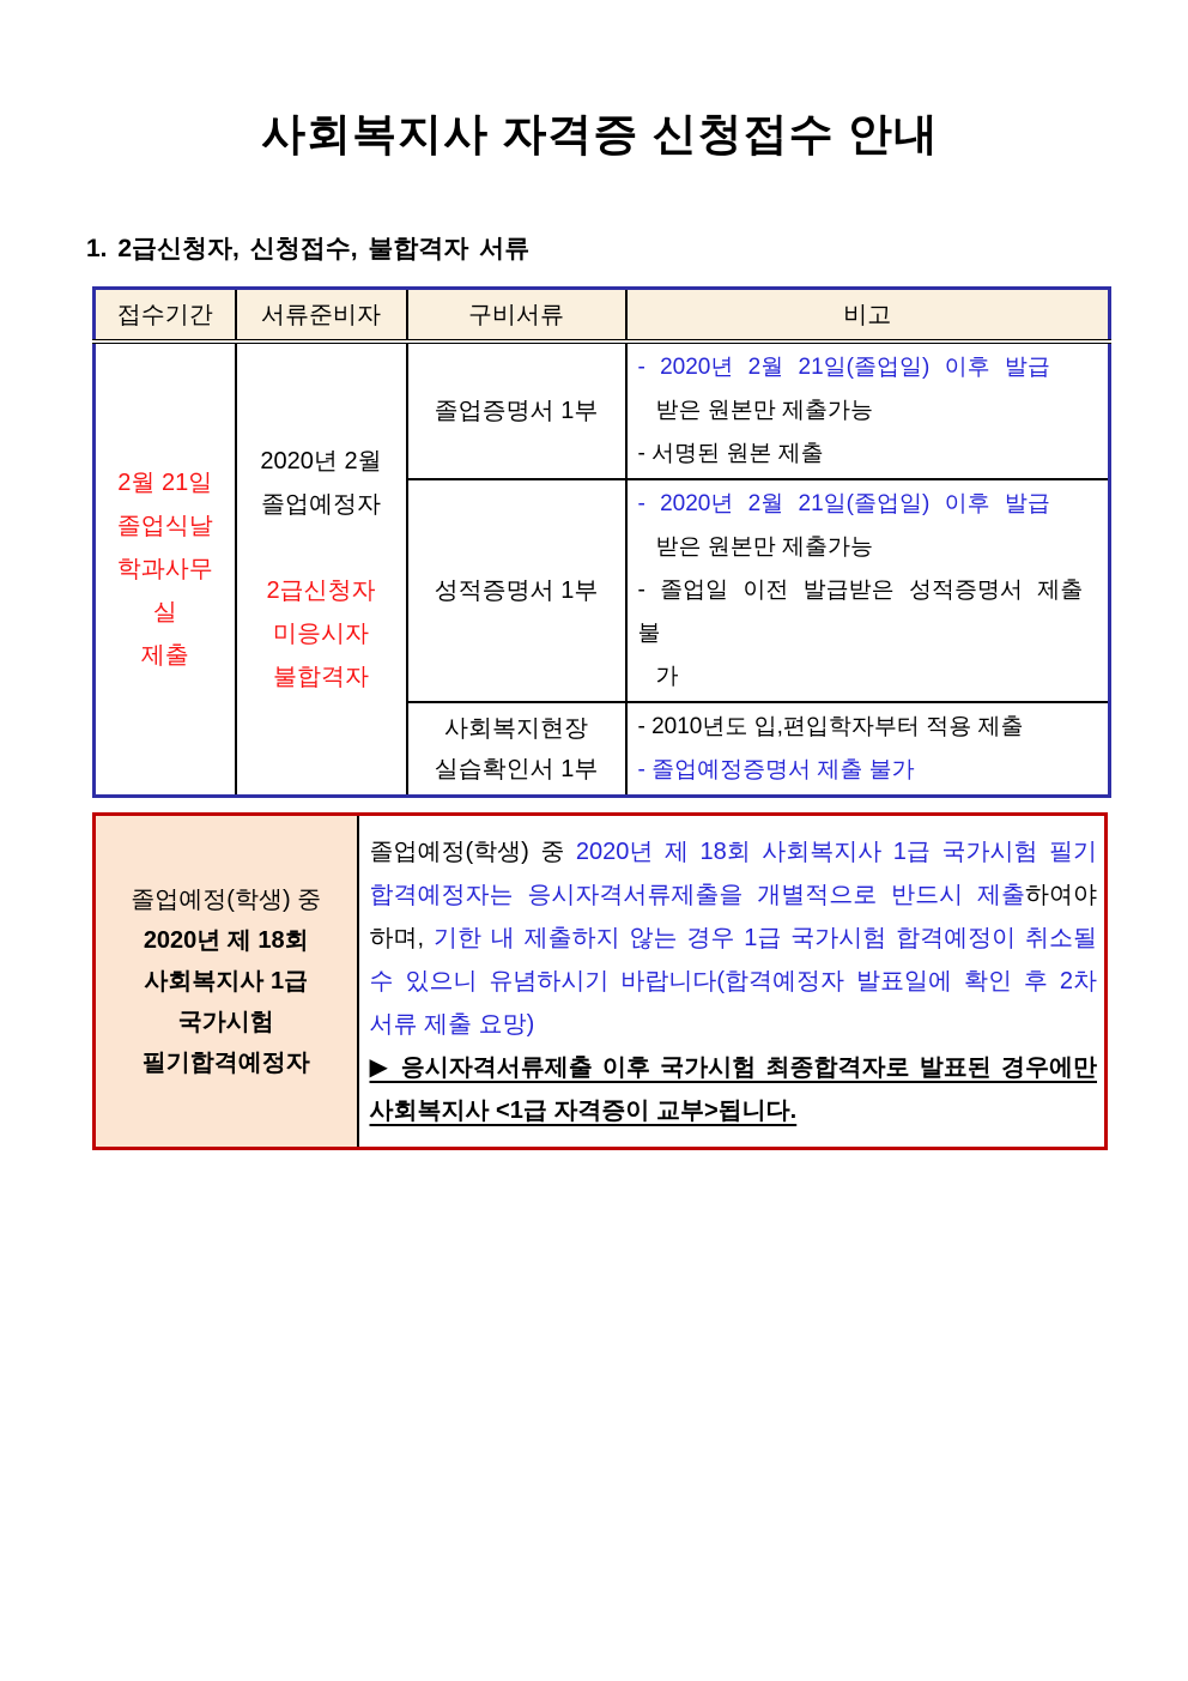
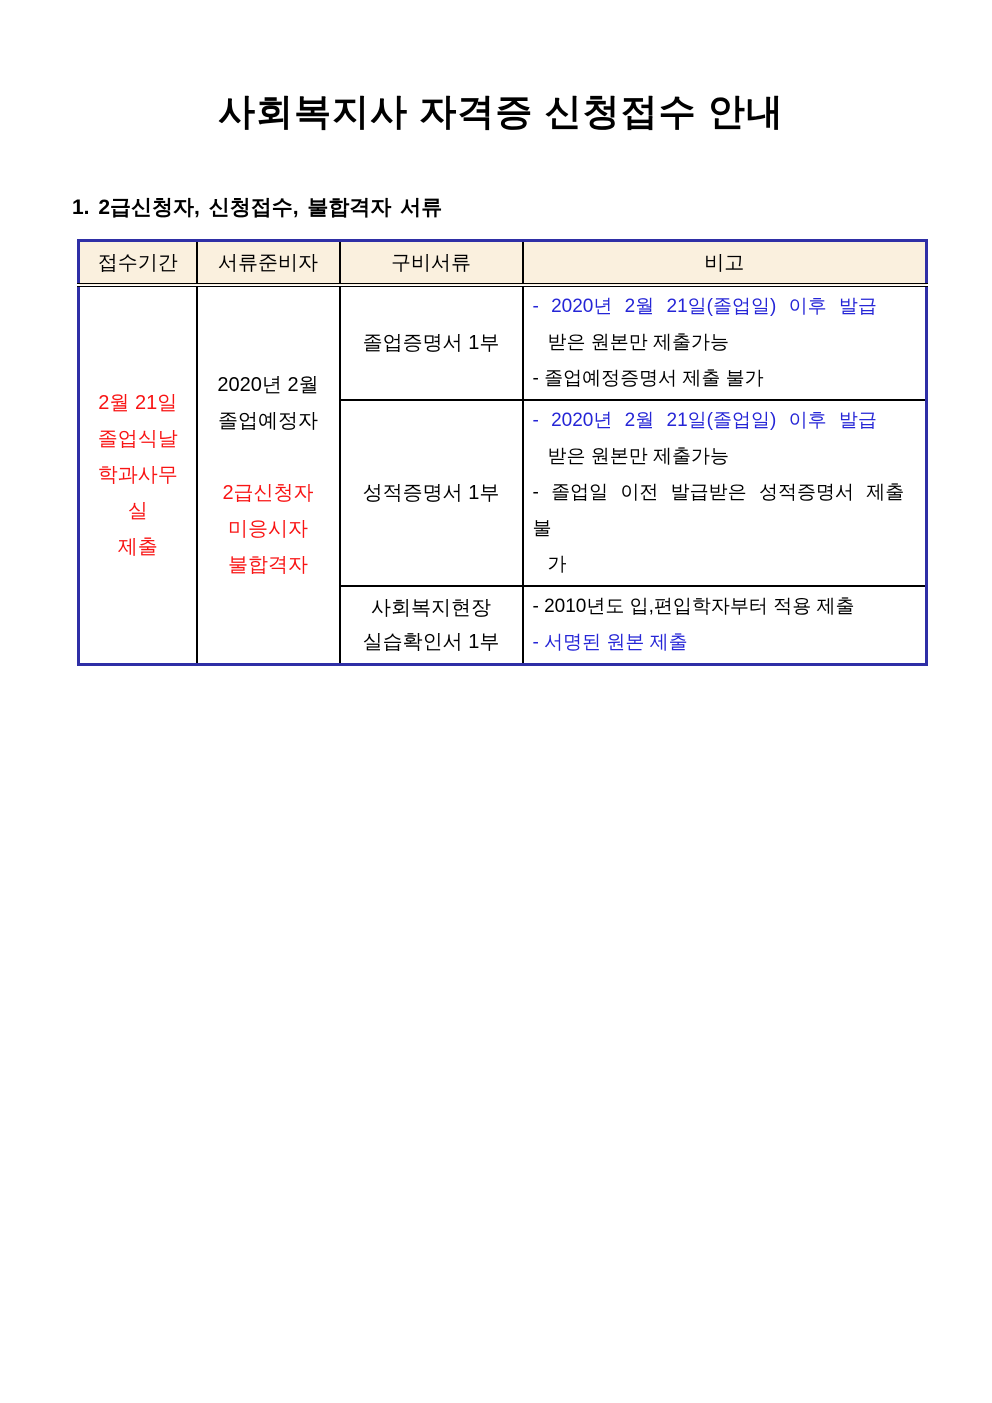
  사회복지사 자격증 신청접수 안내
  1. 2급신청자, 신청접수, 불합격자 서류
  접수기간	서류준비자	구비서류	비고
- 2월 21일졸업식날학과사무실제출	2020년 2월졸업예정자2급신청자미응시자불합격자	졸업증명서 1부	- 2020년 2월 21일(졸업일) 이후 발급받은 원본만 제출가능- 서명된 원본 제출
+ 2월 21일졸업식날학과사무실제출	2020년 2월졸업예정자2급신청자미응시자불합격자	졸업증명서 1부	- 2020년 2월 21일(졸업일) 이후 발급받은 원본만 제출가능- 졸업예정증명서 제출 불가
  성적증명서 1부	- 2020년 2월 21일(졸업일) 이후 발급받은 원본만 제출가능- 졸업일 이전 발급받은 성적증명서 제출 불가
- 사회복지현장 실습확인서 1부	- 2010년도 입,편입학자부터 적용 제출- 졸업예정증명서 제출 불가
+ 사회복지현장 실습확인서 1부	- 2010년도 입,편입학자부터 적용 제출- 서명된 원본 제출
- 졸업예정(학생) 중2020년 제 18회사회복지사 1급국가시험필기합격예정자	졸업예정(학생) 중 2020년 제 18회 사회복지사 1급 국가시험 필기 합격예정자는 응시자격서류제출을 개별적으로 반드시 제출하여야 하며, 기한 내 제출하지 않는 경우 1급 국가시험 합격예정이 취소될 수 있으니 유념하시기 바랍니다(합격예정자 발표일에 확인 후 2차 서류 제출 요망) ▶ 응시자격서류제출 이후 국가시험 최종합격자로 발표된 경우에만 사회복지사 <1급 자격증이 교부>됩니다.
